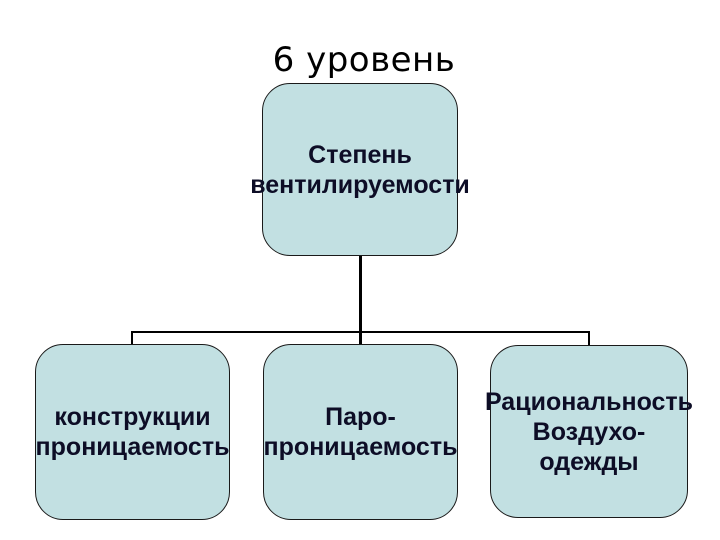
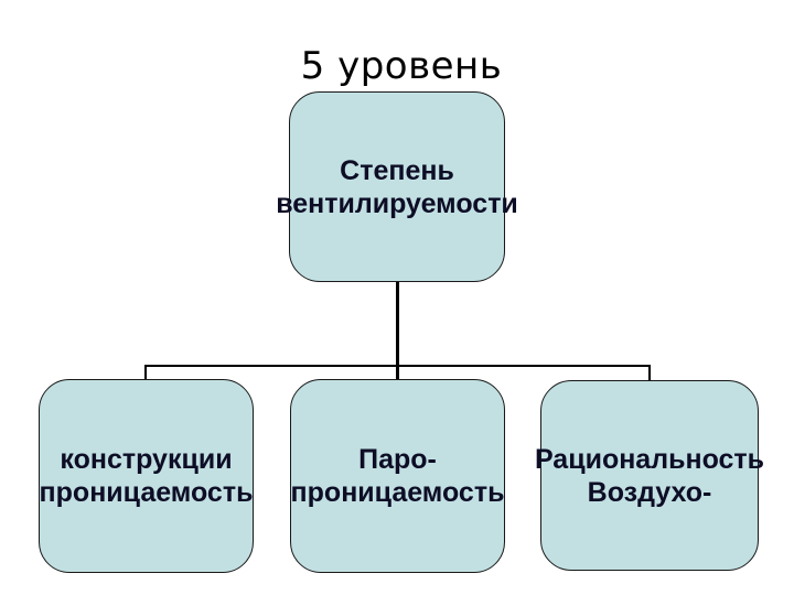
- 6 уровень
+ 5 уровень
  Степень
  вентилируемости
  конструкции
  проницаемость
  Паро-
  проницаемость
  Рациональность
  Воздухо-
- одежды
